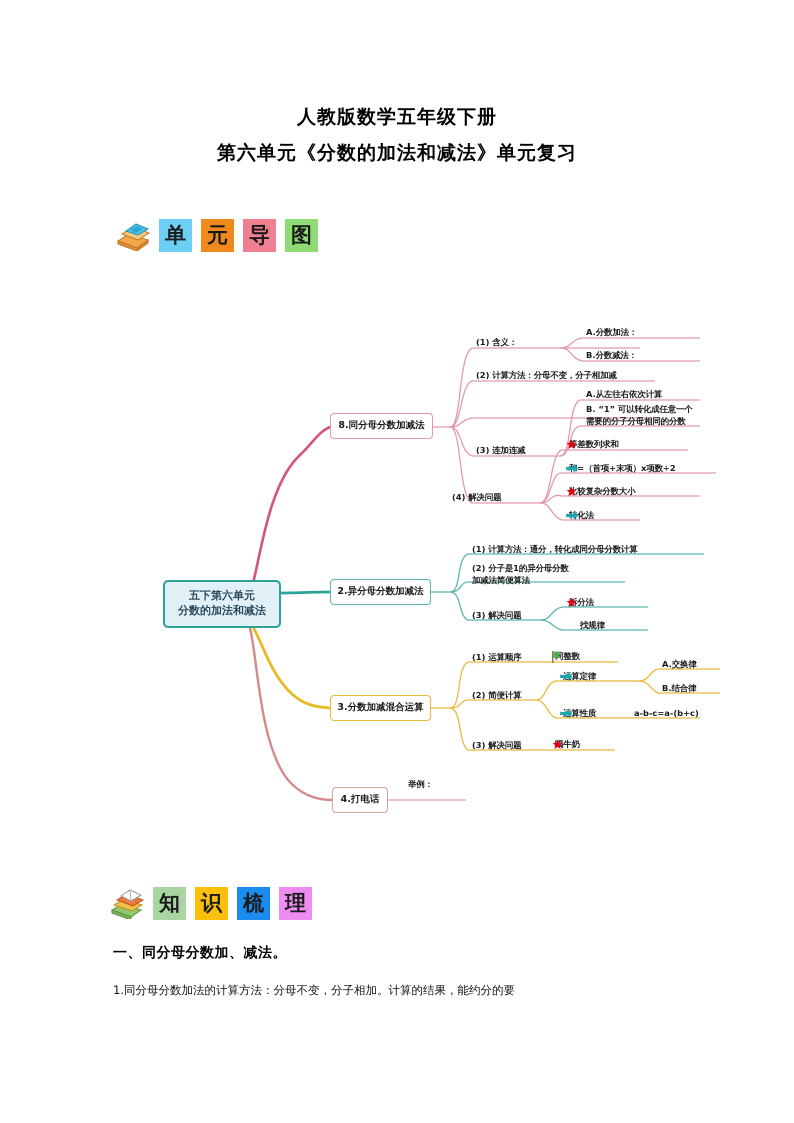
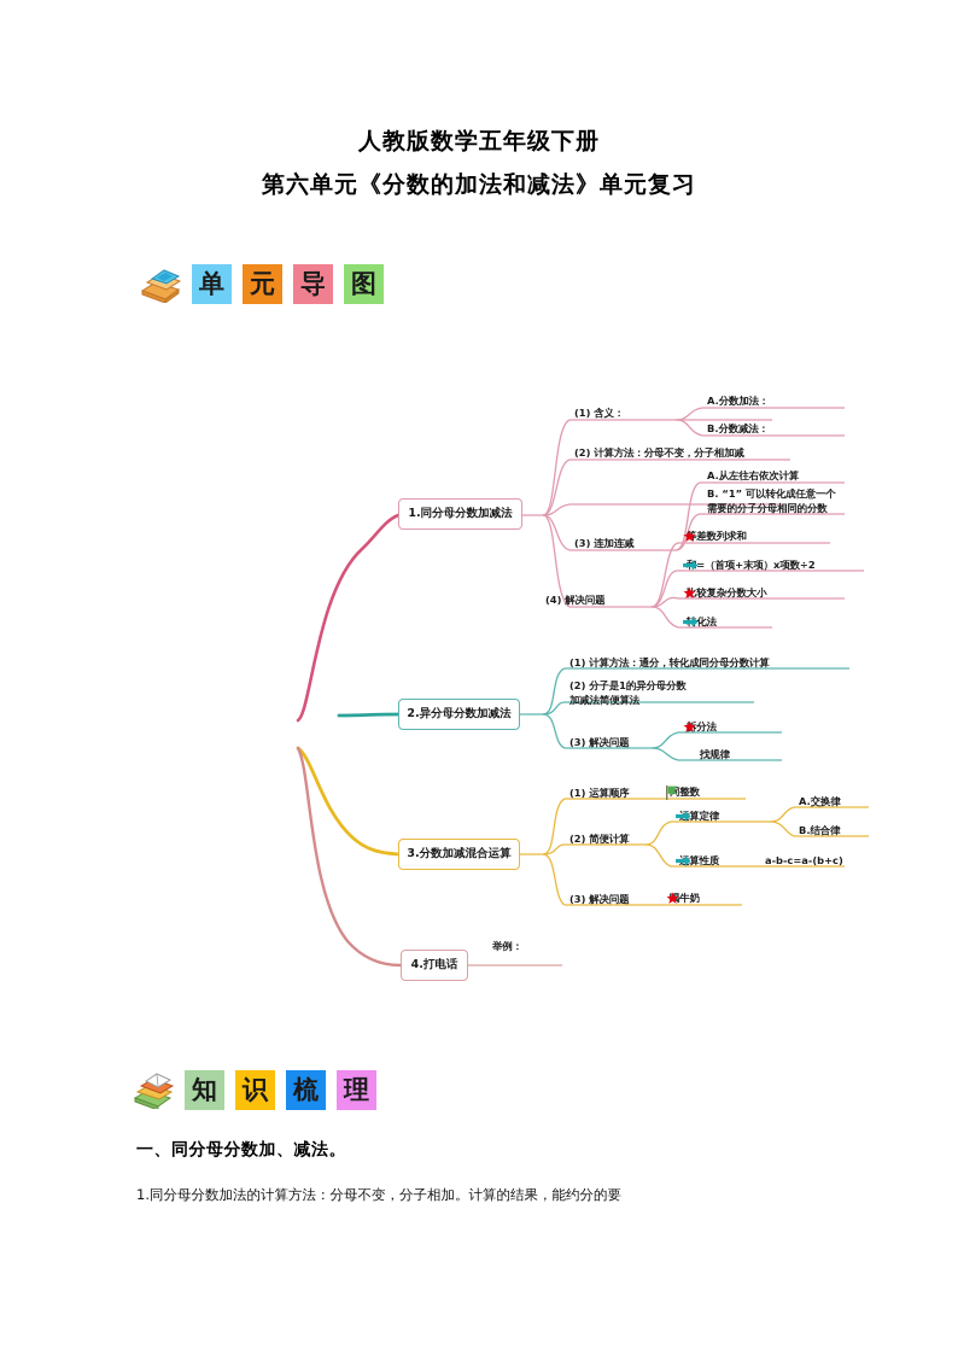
  人教版数学五年级下册
  第六单元《分数的加法和减法》单元复习
  单
  元
  导
  图
- 五下第六单元
- 分数的加法和减法
- 8.同分母分数加减法
+ 1.同分母分数加减法
  2.异分母分数加减法
  3.分数加减混合运算
  4.打电话
  (1) 含义：
  A.分数加法：
  B.分数减法：
  (2) 计算方法：分母不变，分子相加减
  (3) 连加连减
  A.从左往右依次计算
  B. “1” 可以转化成任意一个
  需要的分子分母相同的分数
  (4) 解决问题
  差数列求和
  =（首项+末项）x项数÷2
  较复杂分数大小
  (1) 计算方法：通分，转化成同分母分数计算
  (2) 分子是1的异分母分数
  加减法简便算法
  (3) 解决问题
  找规律
  (1) 运算顺序
  (2) 简便计算
  算定律
  A.交换律
  B.结合律
  算性质
  a-b-c=a-(b+c)
  (3) 解决问题
  举例：
  知
  识
  梳
  理
  一、同分母分数加、减法。
  1.同分母分数加法的计算方法：分母不变，分子相加。计算的结果，能约分的要
